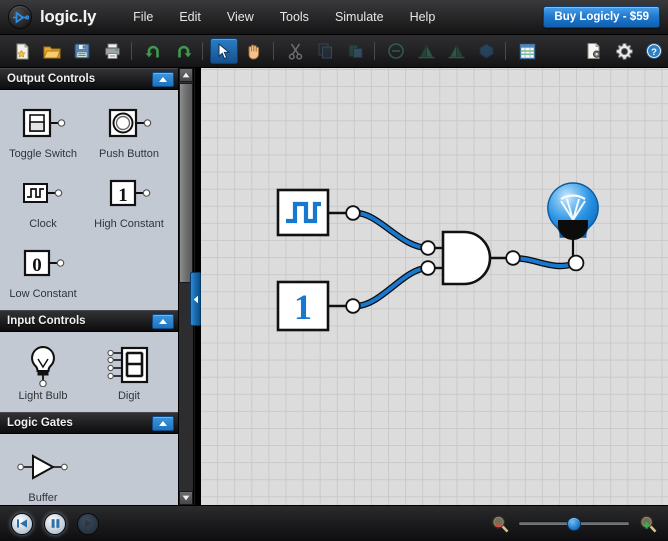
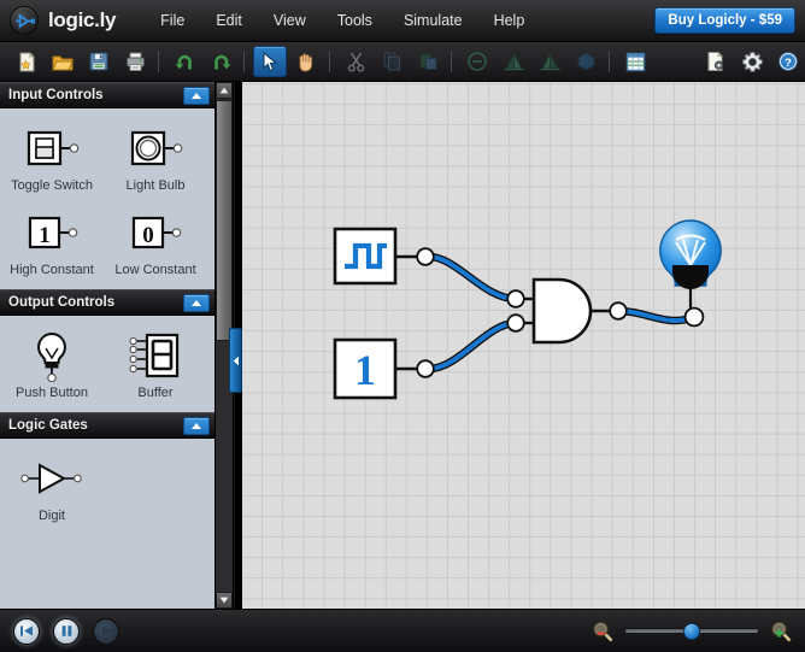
  logic.ly
  File
  Edit
  View
  Tools
  Simulate
  Help
  Buy Logicly - $59
  ?
- Output Controls
+ Input Controls
  Toggle Switch
- Push Button
+ Light Bulb
- Clock
  1
  High Constant
  0
  Low Constant
- Input Controls
+ Output Controls
- Light Bulb
+ Push Button
- Digit
+ Buffer
  Logic Gates
- Buffer
+ Digit
  1
